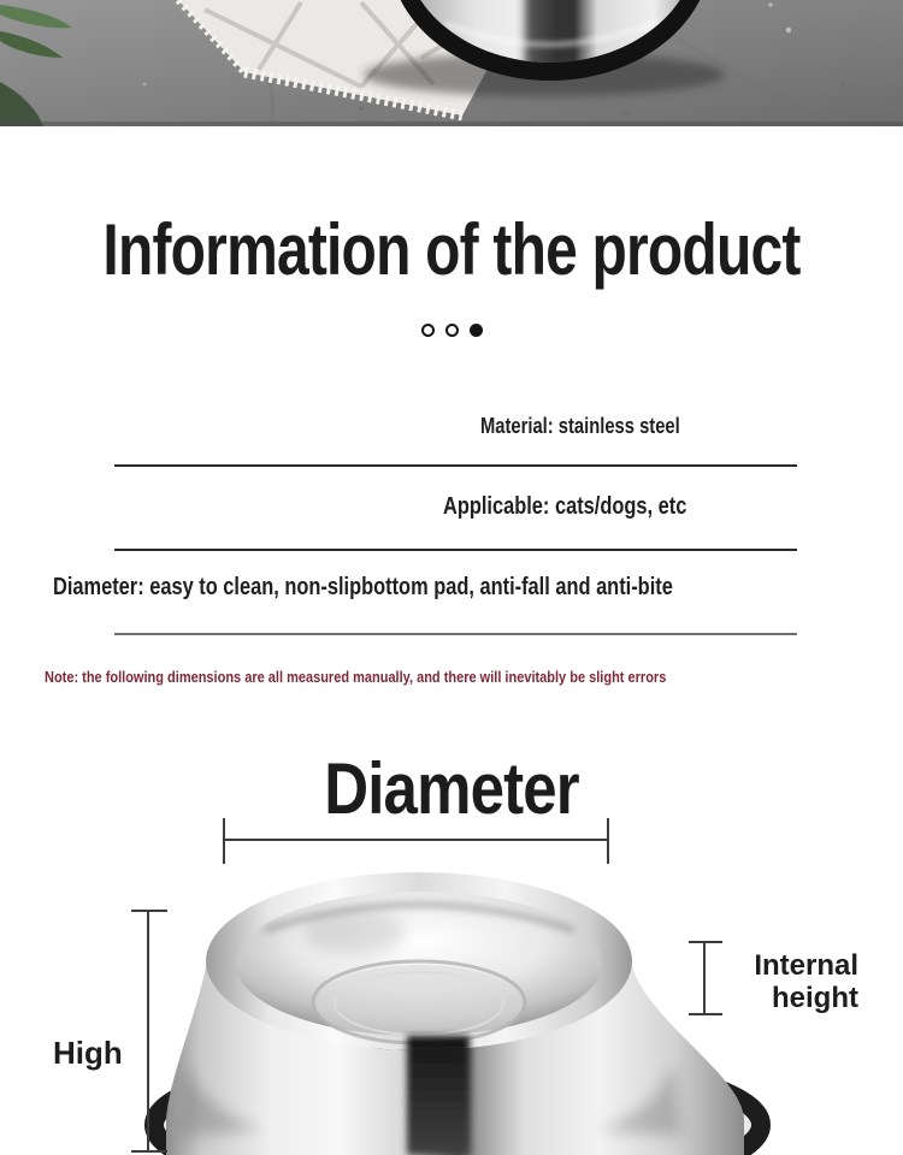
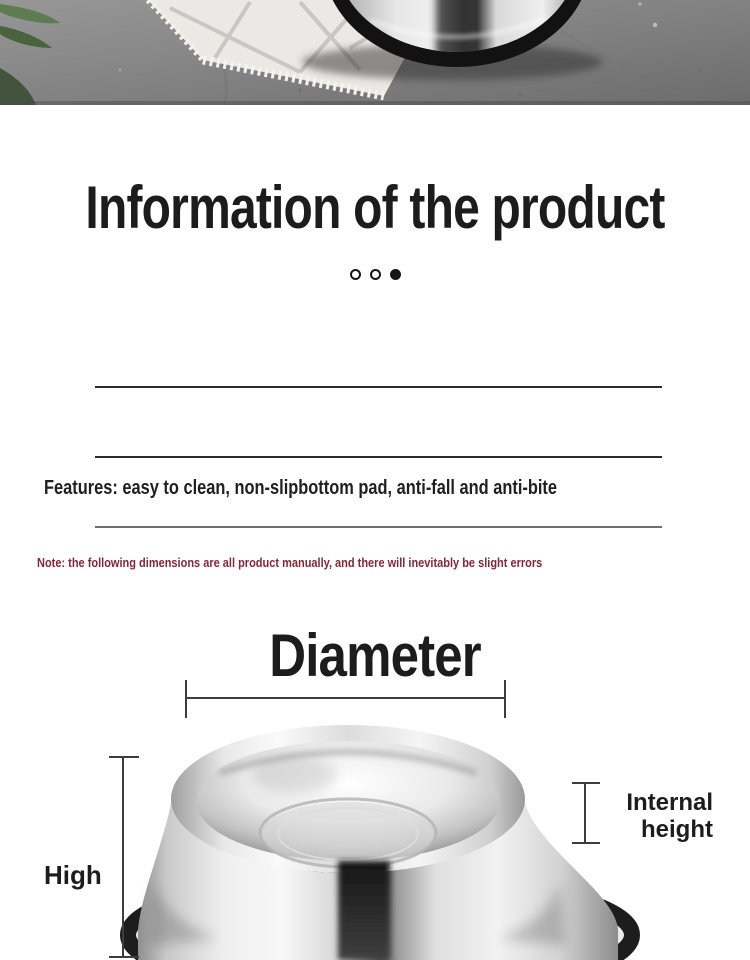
  Information of the product
- Material: stainless steel
- Applicable: cats/dogs, etc
- Diameter: easy to clean, non-slipbottom pad, anti-fall and anti-bite
+ Features: easy to clean, non-slipbottom pad, anti-fall and anti-bite
- Note: the following dimensions are all measured manually, and there will inevitably be slight errors
+ Note: the following dimensions are all product manually, and there will inevitably be slight errors
  Diameter
  High
  Internal height
